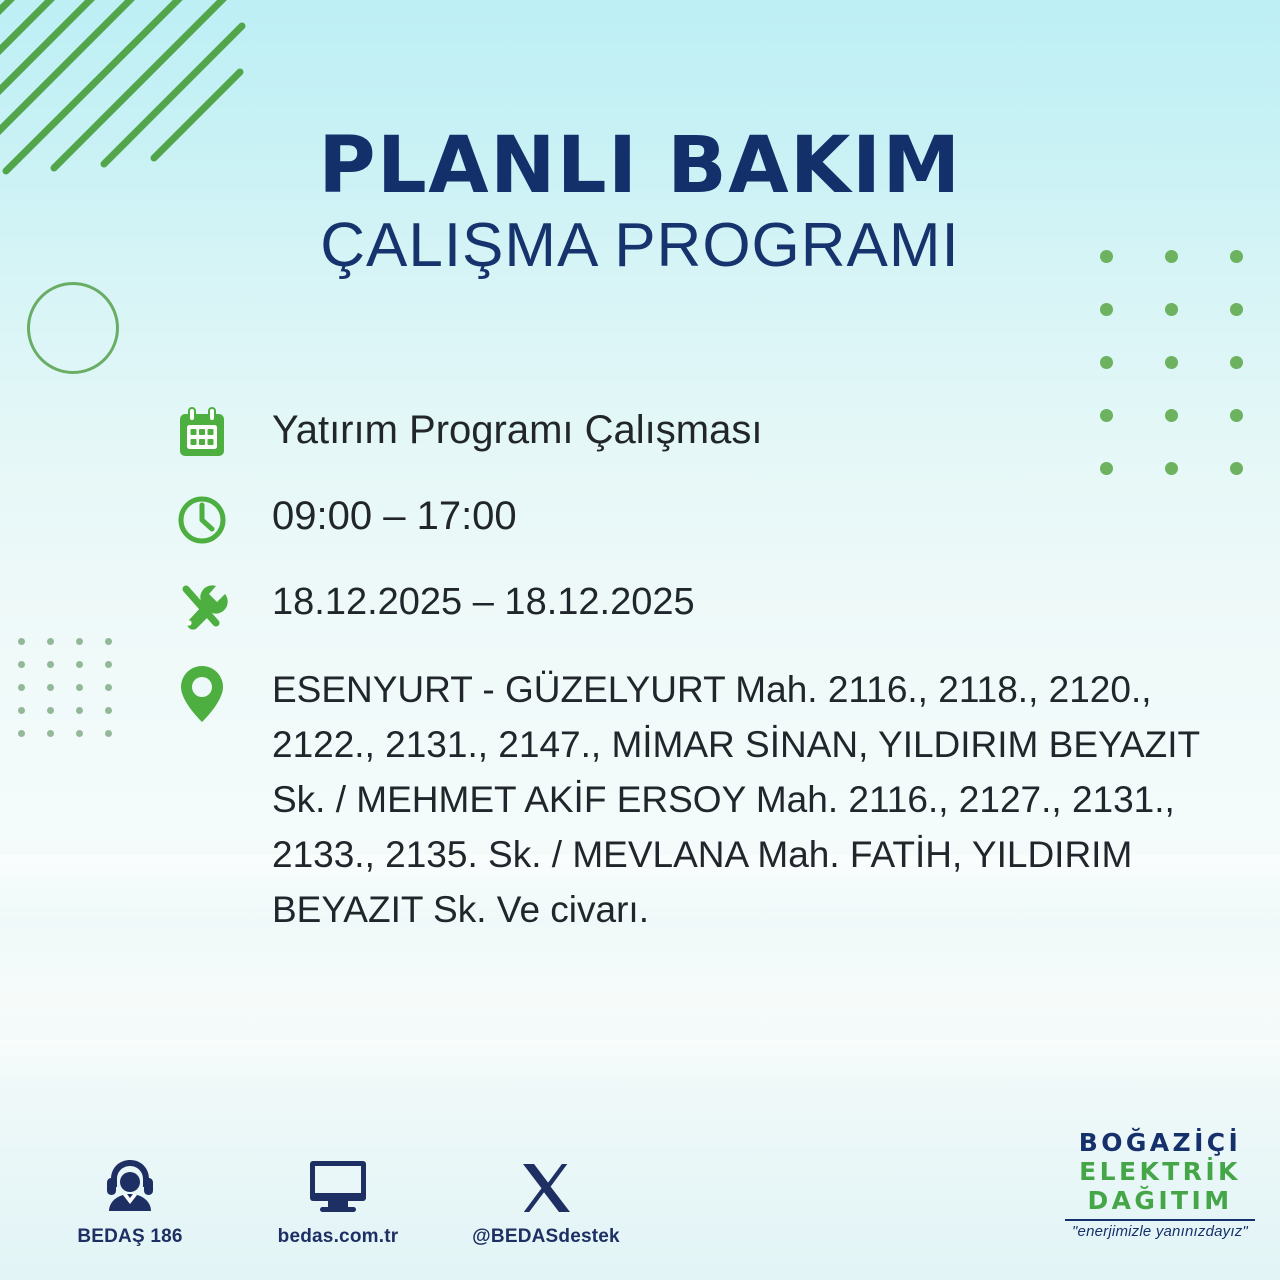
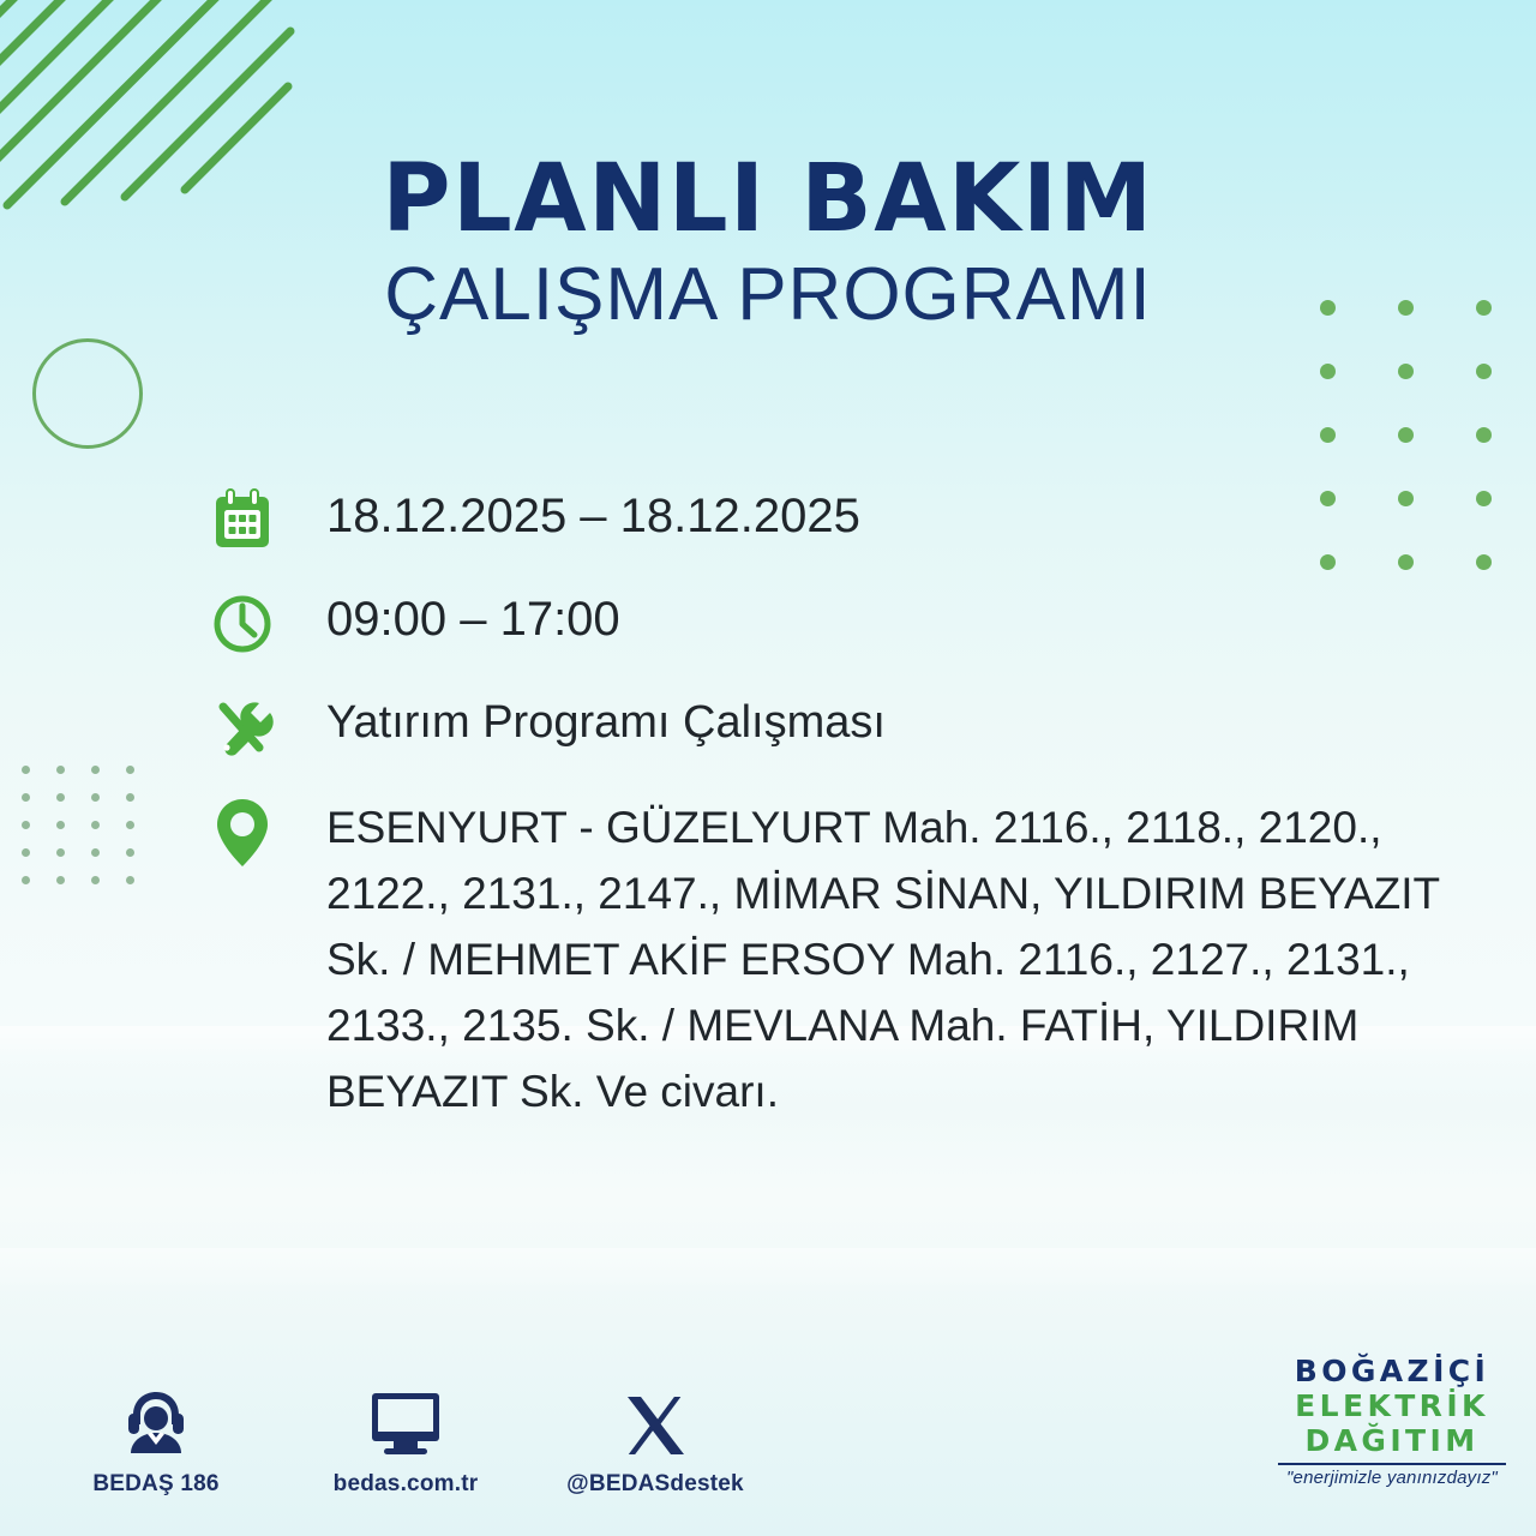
  PLANLI BAKIM
  ÇALIŞMA PROGRAMI
- Yatırım Programı Çalışması
+ 18.12.2025 – 18.12.2025
  09:00 – 17:00
- 18.12.2025 – 18.12.2025
+ Yatırım Programı Çalışması
  ESENYURT - GÜZELYURT Mah. 2116., 2118., 2120., 2122., 2131., 2147., MİMAR SİNAN, YILDIRIM BEYAZIT Sk. / MEHMET AKİF ERSOY Mah. 2116., 2127., 2131., 2133., 2135. Sk. / MEVLANA Mah. FATİH, YILDIRIM BEYAZIT Sk. Ve civarı.
  BEDAŞ 186
  bedas.com.tr
  @BEDASdestek
  BOĞAZİÇİ
  ELEKTRİK
  DAĞITIM
  "enerjimizle yanınızdayız"
